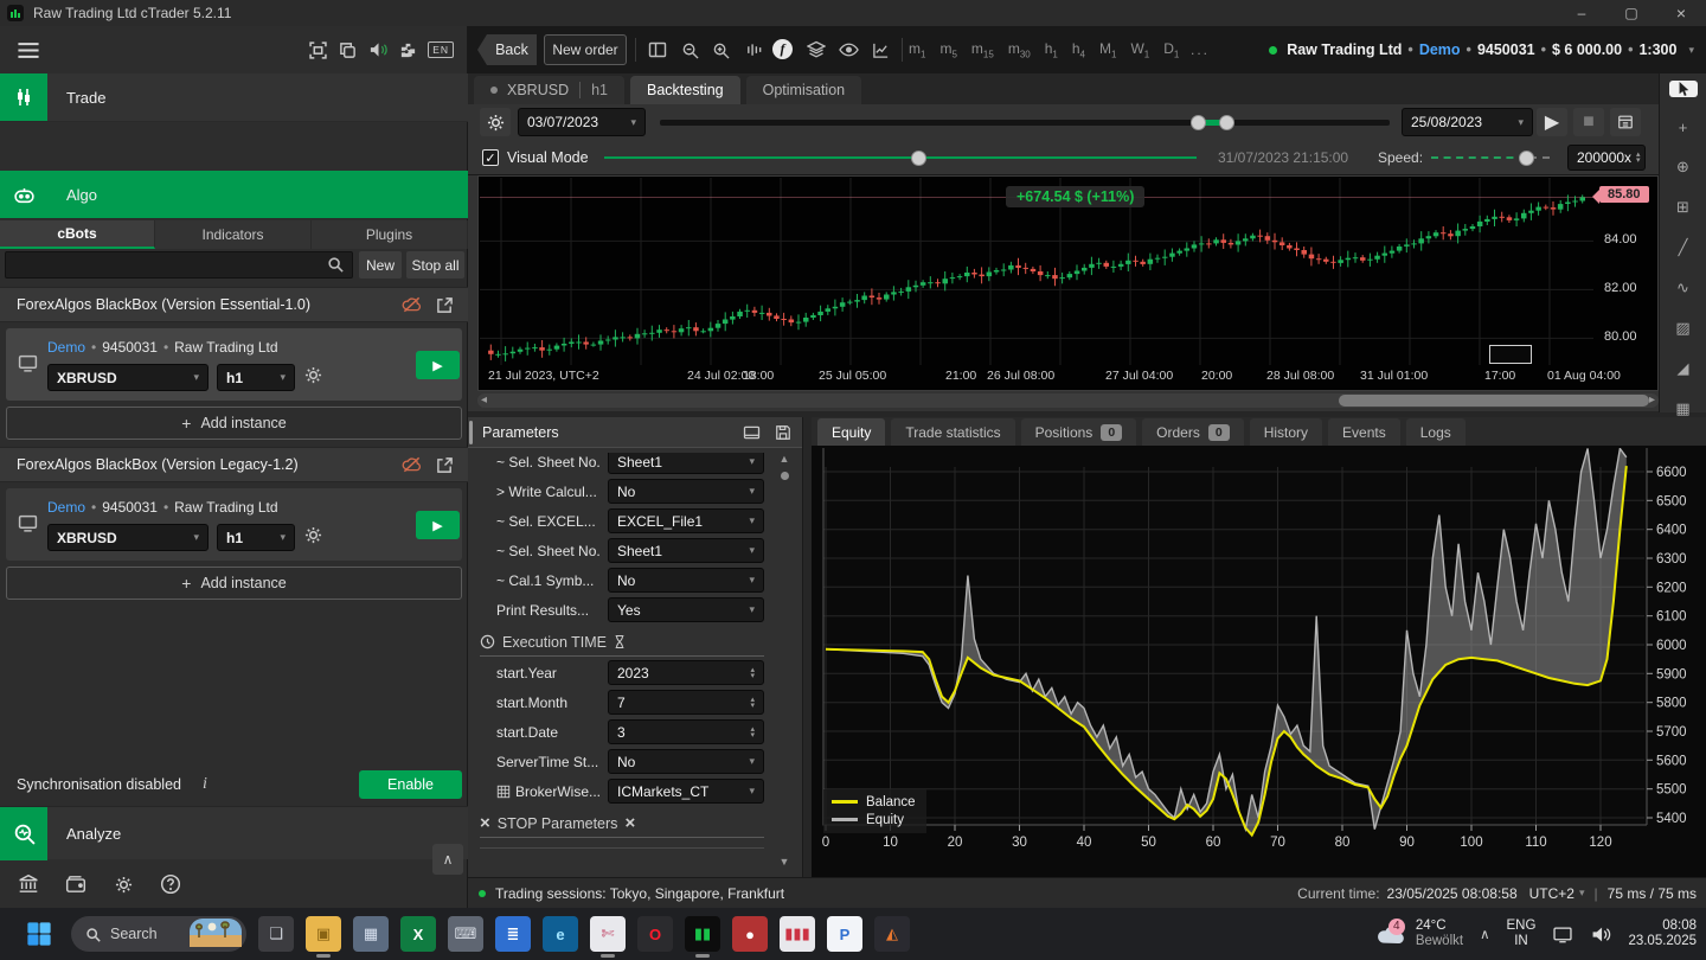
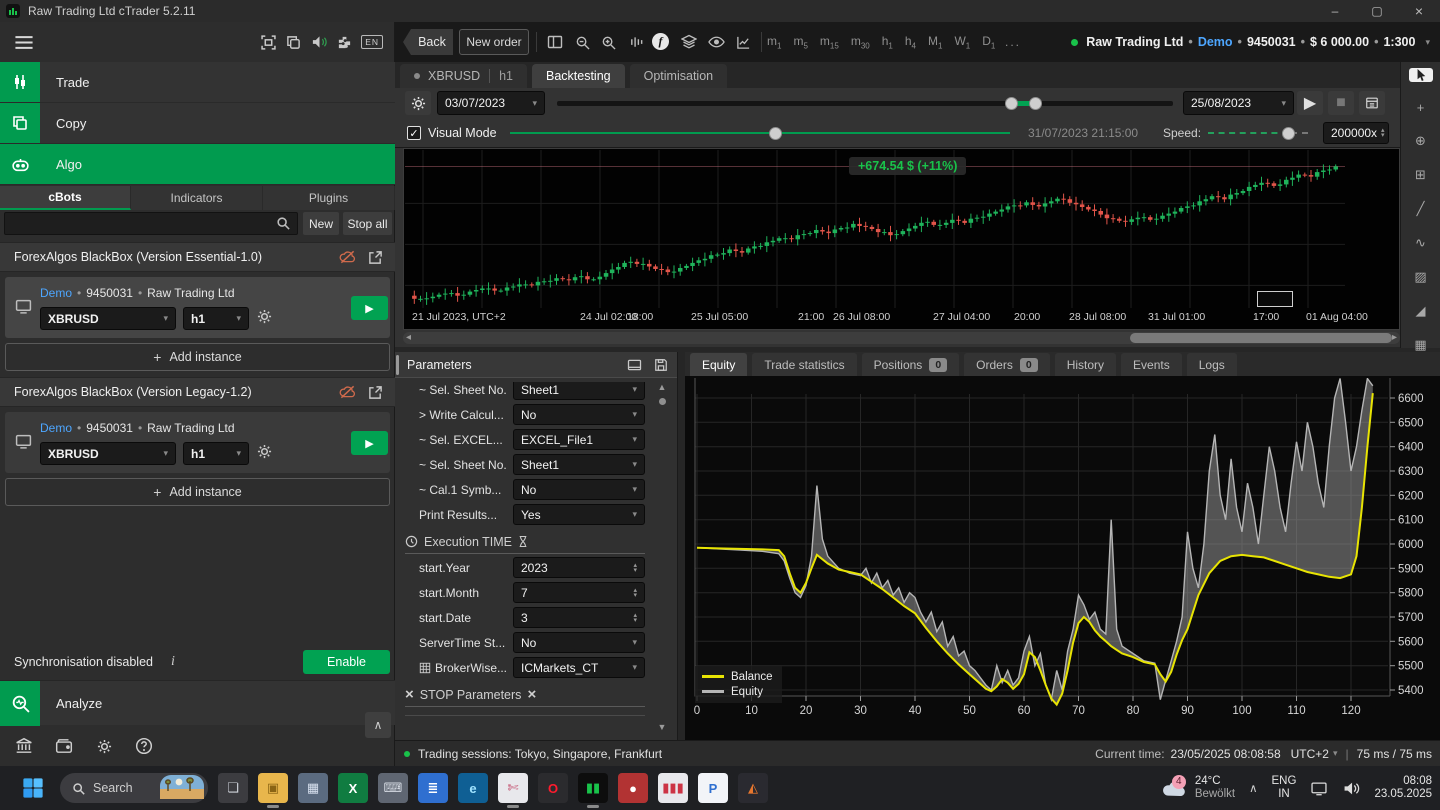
  Raw Trading Ltd cTrader 5.2.11
  –
  ▢
  ×
  EN
  Trade
+ Copy
  Algo
  cBots
  Indicators
  Plugins
  New
  Stop all
  ForexAlgos BlackBox (Version Essential-1.0)
  Demo 9450031 Raw Trading Ltd
  XBRUSD
  ▾
  h1
  ▾
  ▶
  +
  Add instance
  ForexAlgos BlackBox (Version Legacy-1.2)
  Demo 9450031 Raw Trading Ltd
  XBRUSD
  ▾
  h1
  ▾
  ▶
  +
  Add instance
  Synchronisation disabled
  i
  Enable
  Analyze
  ∧
  Back
  New order
  f
  m1
  m5
  m15
  m30
  h1
  h4
  M1
  W1
  D1
  ...
  Raw Trading Ltd
  Demo
  9450031
  $ 6 000.00
  1:300
  ▾
  XBRUSD
  h1
  Backtesting
  Optimisation
  03/07/2023
  ▾
  25/08/2023
  ▾
  ▶
  ■
  ✓
  Visual Mode
  31/07/2023 21:15:00
  Speed:
  200000x
  21 Jul 2023, UTC+2
  24 Jul 02:00
  18:00
  25 Jul 05:00
  21:00
  26 Jul 08:00
  27 Jul 04:00
  20:00
  28 Jul 08:00
  31 Jul 01:00
  17:00
  01 Aug 04:00
- 84.00
- 82.00
- 80.00
- 85.80
  +674.54 $ (+11%)
  ◂
  ▸
  +
  ⊕
  ⊞
  ╱
  ∿
  ▨
  ◢
  ▦
  Parameters
  ~ Sel. Sheet No.
  Sheet1
  ▾
  > Write Calcul...
  No
  ▾
  ~ Sel. EXCEL...
  EXCEL_File1
  ▾
  ~ Sel. Sheet No.
  Sheet1
  ▾
  ~ Cal.1 Symb...
  No
  ▾
  Print Results...
  Yes
  ▾
  Execution TIME
  start.Year
  2023
  start.Month
  7
  start.Date
  3
  ServerTime St...
  No
  ▾
  BrokerWise...
  ICMarkets_CT
  ▾
  ×
  STOP Parameters
  ×
  ▲
  ▼
  Equity
  Trade statistics
  Positions
  0
  Orders
  0
  History
  Events
  Logs
  5400
  5500
  5600
  5700
  5800
  5900
  6000
  6100
  6200
  6300
  6400
  6500
  6600
  0
  10
  20
  30
  40
  50
  60
  70
  80
  90
  100
  110
  120
  Balance
  Equity
  Trading sessions: Tokyo, Singapore, Frankfurt
  Current time:
  23/05/2025 08:08:58
  UTC+2
  ▾
  |
  75 ms / 75 ms
  Search
  ❏
  ▣
  ▦
  X
  ⌨
  ≣
  e
  ✄
  O
  ▮▮
  ●
  ▮▮▮
  P
  ◭
  4
  24°C
  Bewölkt
  ∧
  ENG
  IN
  08:08
  23.05.2025
